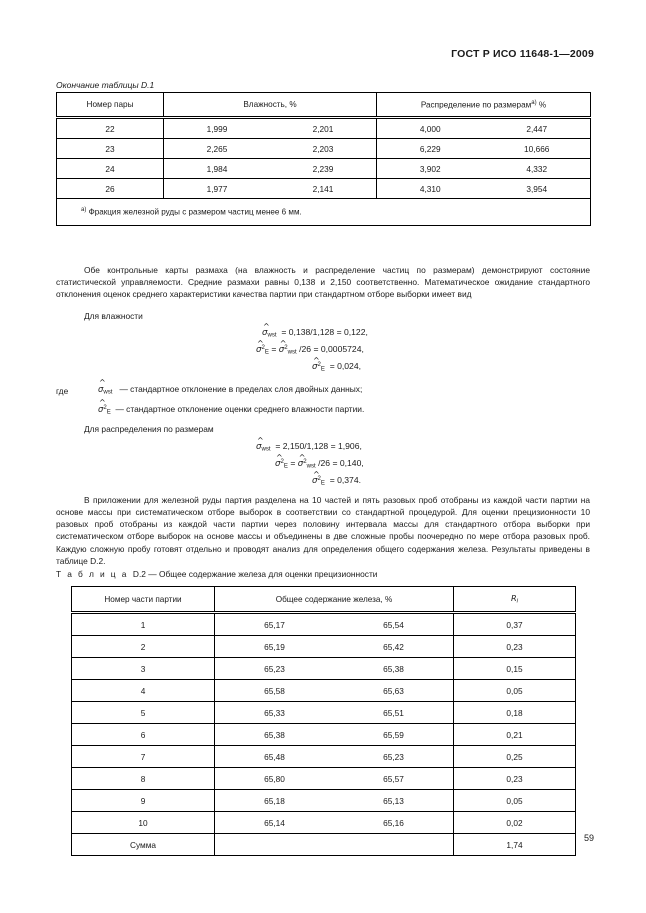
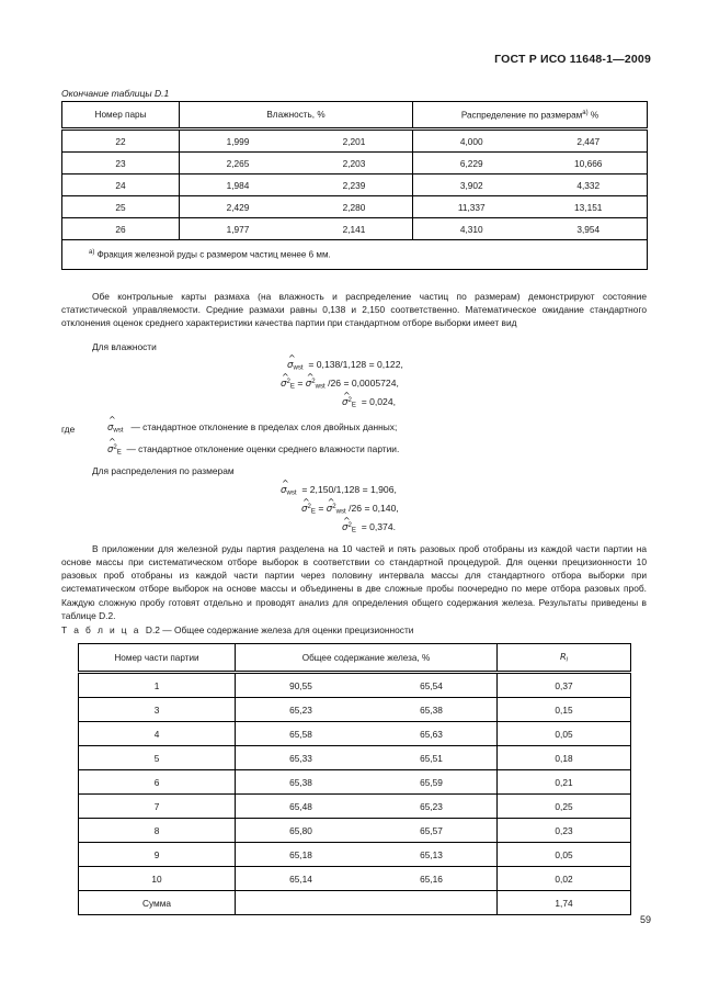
  ГОСТ Р ИСО 11648-1—2009
  Окончание таблицы D.1
  Номер пары	Влажность, %	Распределение по размерам %
  22	1,999 2,201	4,000 2,447
  23	2,265 2,203	6,229 10,666
  24	1,984 2,239	3,902 4,332
+ 25	2,429 2,280	11,337 13,151
  26	1,977 2,141	4,310 3,954
  Фракция железной руды с размером частиц менее 6 мм.
  Обе контрольные карты размаха (на влажность и распределение частиц по размерам) демонстрируют состояние статистической управляемости. Средние размахи равны 0,138 и 2,150 соответственно. Математическое ожидание стандартного отклонения оценок среднего характеристики качества партии при стандартном отборе выборки имеет вид
  Для влажности
  ^
  σ = 0,138/1,128 = 0,122,
  ^
  ^
  σ /26 = 0,0005724,
  ^
  σ = 0,024,
  где
  ^
  σ — стандартное отклонение в пределах слоя двойных данных;
  ^
  σ — стандартное отклонение оценки среднего влажности партии.
  Для распределения по размерам
  ^
  σ = 2,150/1,128 = 1,906,
  ^
  ^
  σ /26 = 0,140,
  ^
  σ = 0,374.
  В приложении для железной руды партия разделена на 10 частей и пять разовых проб отобраны из каждой части партии на основе массы при систематическом отборе выборок в соответствии со стандартной процедурой. Для оценки прецизионности 10 разовых проб отобраны из каждой части партии через половину интервала массы для стандартного отбора выборки при систематическом отборе выборок на основе массы и объединены в две сложные пробы поочередно по мере отбора разовых проб. Каждую сложную пробу готовят отдельно и проводят анализ для определения общего содержания железа. Результаты приведены в таблице D.2.
  Т а б л и ц а D.2 — Общее содержание железа для оценки прецизионности
  Номер части партии	Общее содержание железа, %	R
- 1	65,17 65,54	0,37
+ 1	90,55 65,54	0,37
- 2	65,19 65,42	0,23
  3	65,23 65,38	0,15
  4	65,58 65,63	0,05
  5	65,33 65,51	0,18
  6	65,38 65,59	0,21
  7	65,48 65,23	0,25
  8	65,80 65,57	0,23
  9	65,18 65,13	0,05
  10	65,14 65,16	0,02
  Сумма		1,74
  59
